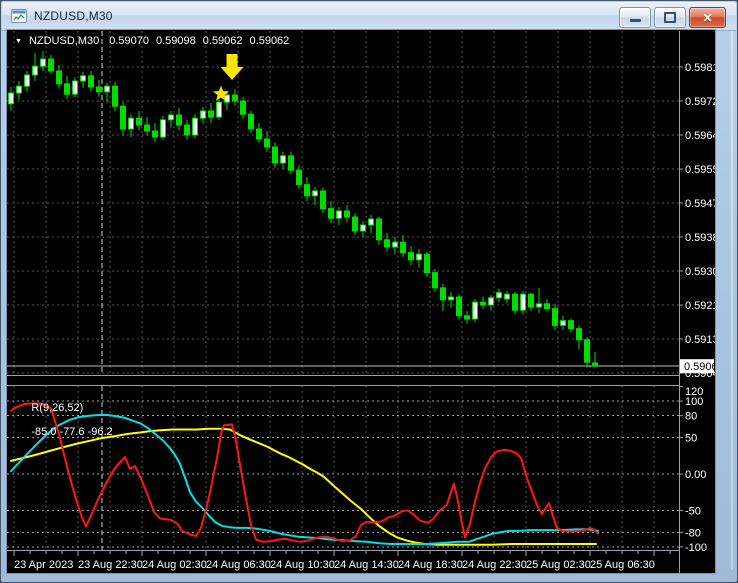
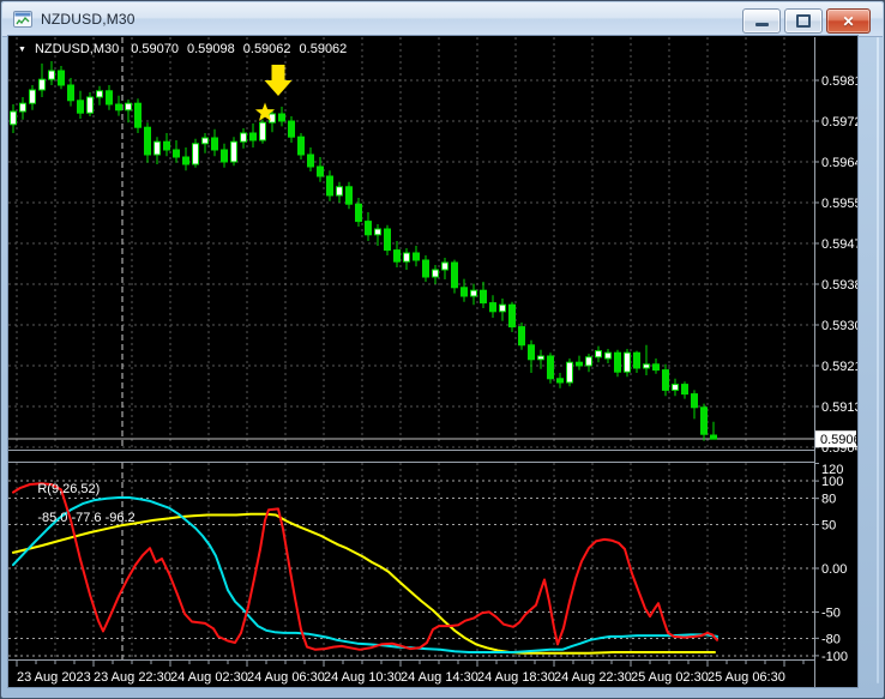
  NZDUSD,M30
  ✕
  0.598
  0.597
  0.596
  0.595
  0.594
  0.593
  0.593
  0.592
  0.591
  0.590
  0.5906
  120
  100
  80
  50
  0.00
  -50
  -80
  -100
- 23 Apr 2023
+ 23 Aug 2023
  23 Aug 22:30
  24 Aug 02:30
  24 Aug 06:30
  24 Aug 10:30
  24 Aug 14:30
  24 Aug 18:30
  24 Aug 22:30
  25 Aug 02:30
  25 Aug 06:30
  NZDUSD,M30
  0.59070
  0.59098
  0.59062
  0.59062
  R(9,26,52) -85.0 -77.6 -96.2
